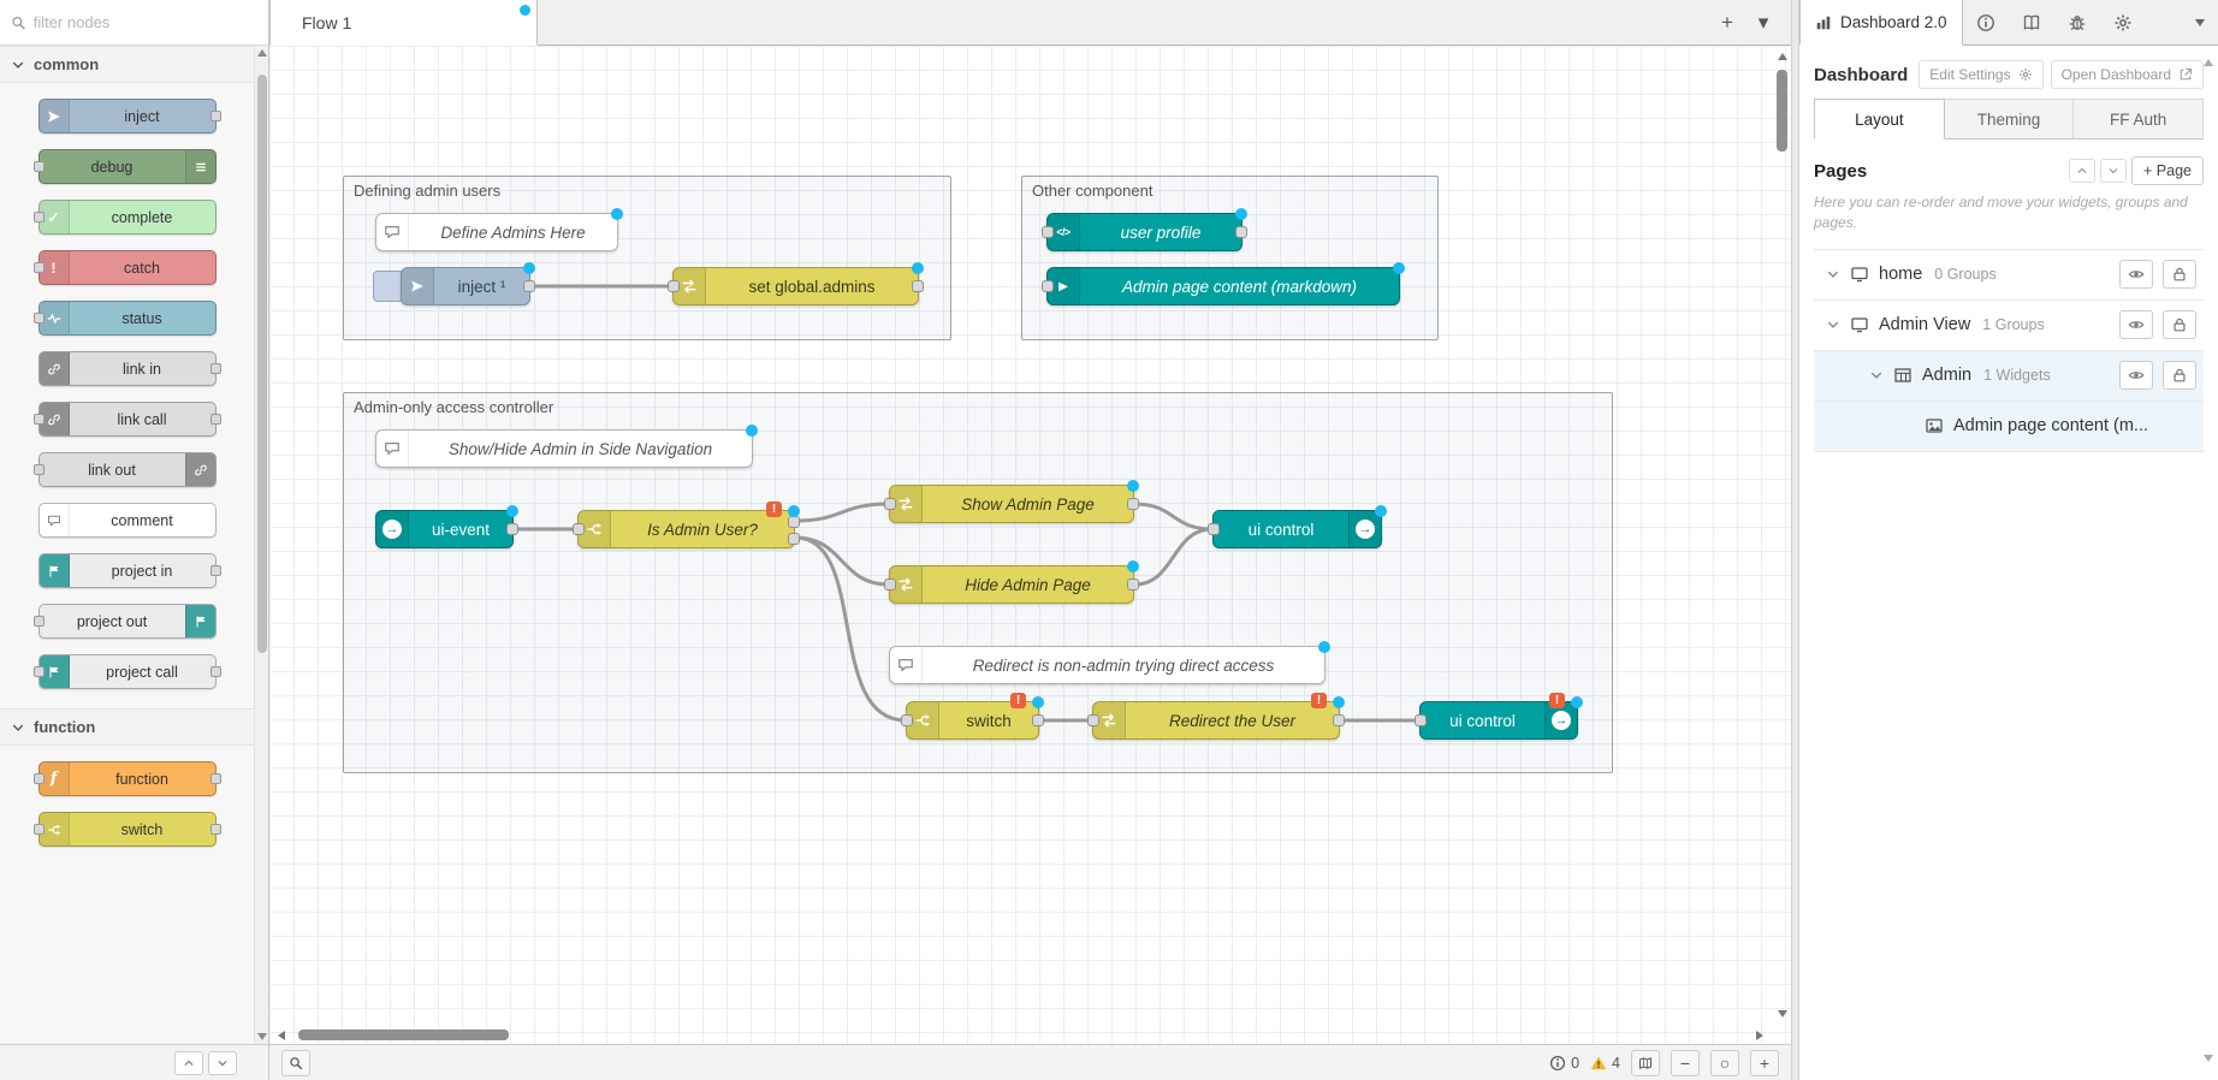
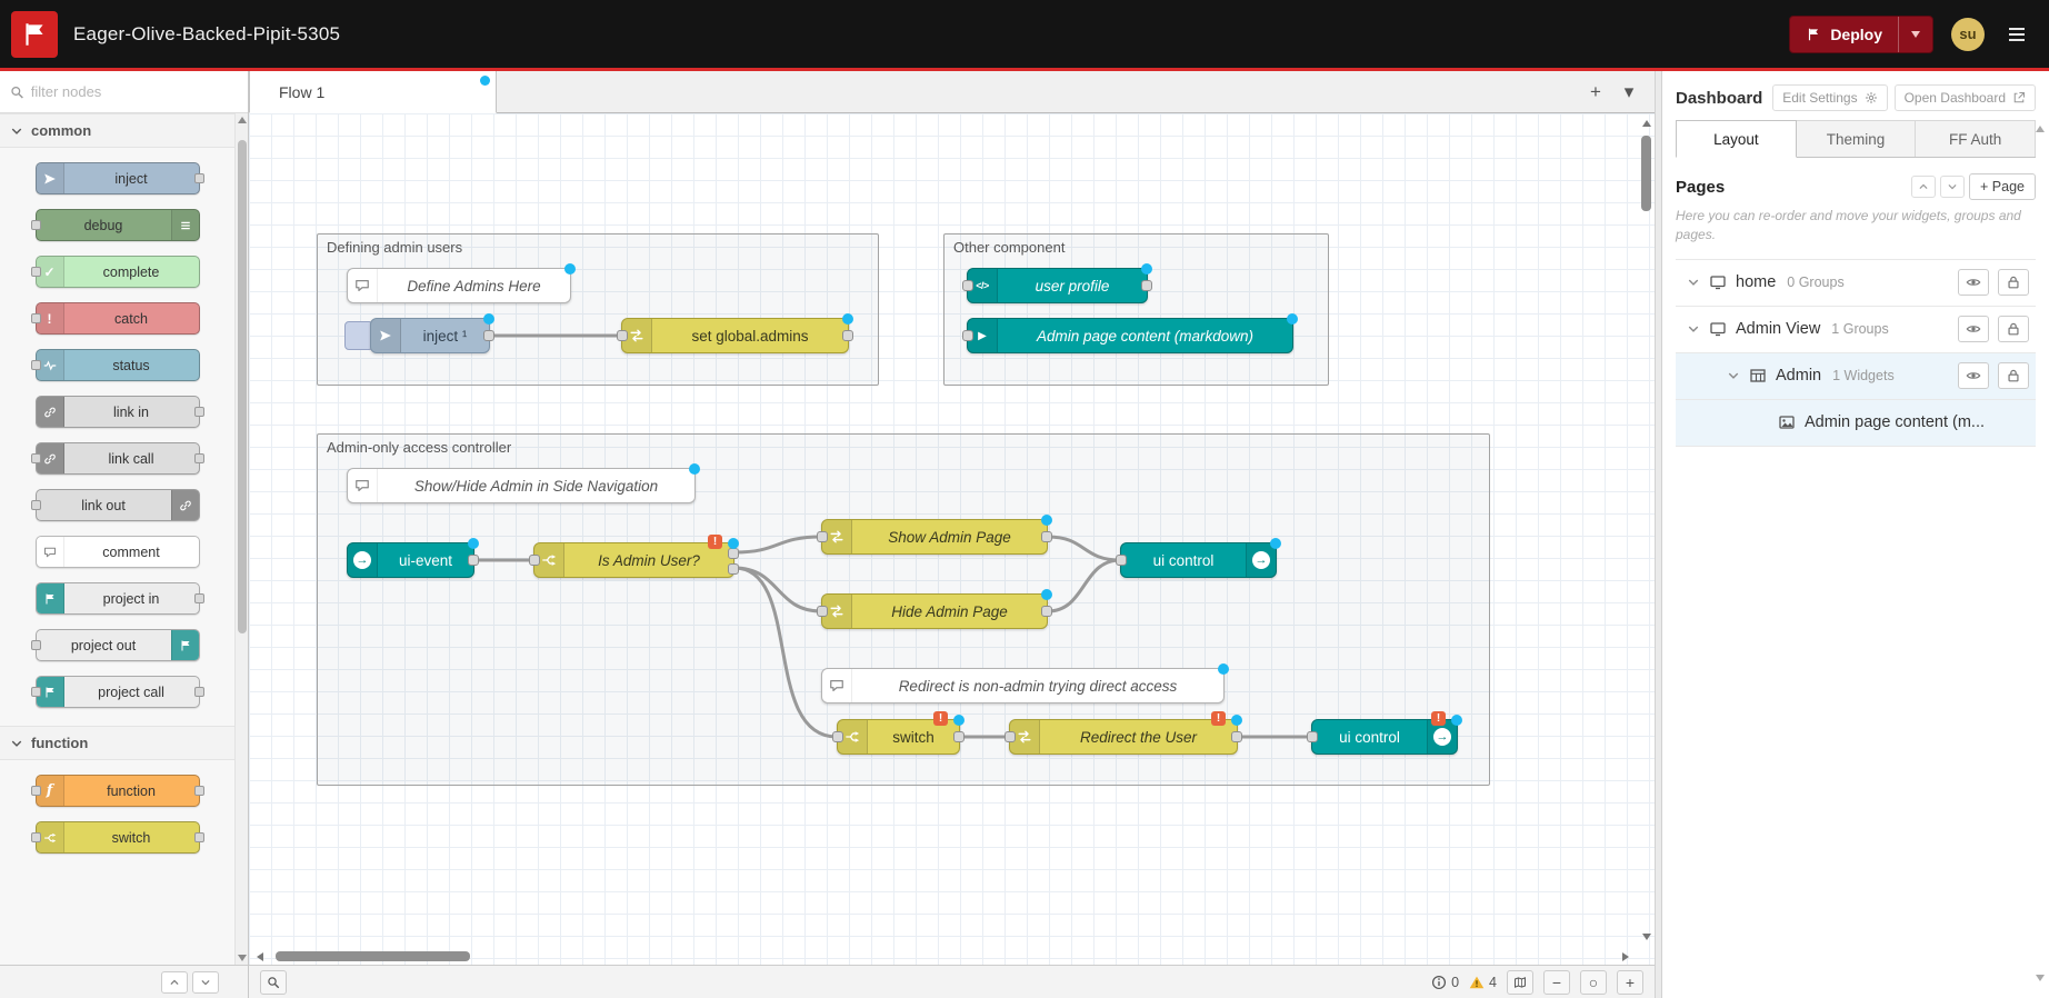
+ Eager-Olive-Backed-Pipit-5305
+ Deploy
+ su
  filter nodes
  common
  inject
  debug
  ✓
  complete
  !
  catch
  status
  link in
  link call
  link out
  comment
  project in
  project out
  project call
  function
  f
  function
  switch
  Flow 1
  +
  ▾
  Defining admin users
  Other component
  Admin-only access controller
  Define Admins Here
  inject ¹
  set global.admins
  </>
  user profile
  ▶
  Admin page content (markdown)
  Show/Hide Admin in Side Navigation
  →
  ui-event
  Is Admin User?
  !
  Show Admin Page
  Hide Admin Page
  →
  ui control
  Redirect is non-admin trying direct access
  switch
  !
  Redirect the User
  !
  →
  ui control
  !
  0
  4
  −
  ○
  +
- Dashboard 2.0
  Dashboard
  Edit Settings
  Open Dashboard
  Layout
  Theming
  FF Auth
  Pages
  + Page
  Here you can re-order and move your widgets, groups and pages.
  home
  0 Groups
  Admin View
  1 Groups
  Admin
  1 Widgets
  Admin page content (m...
